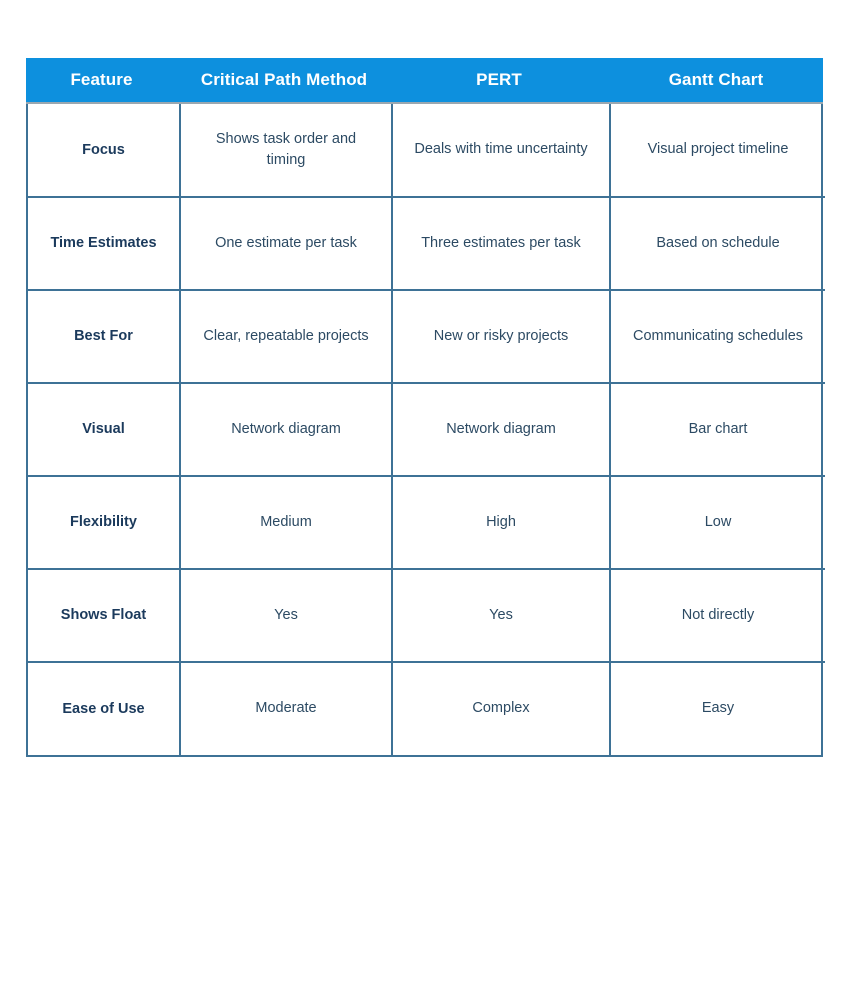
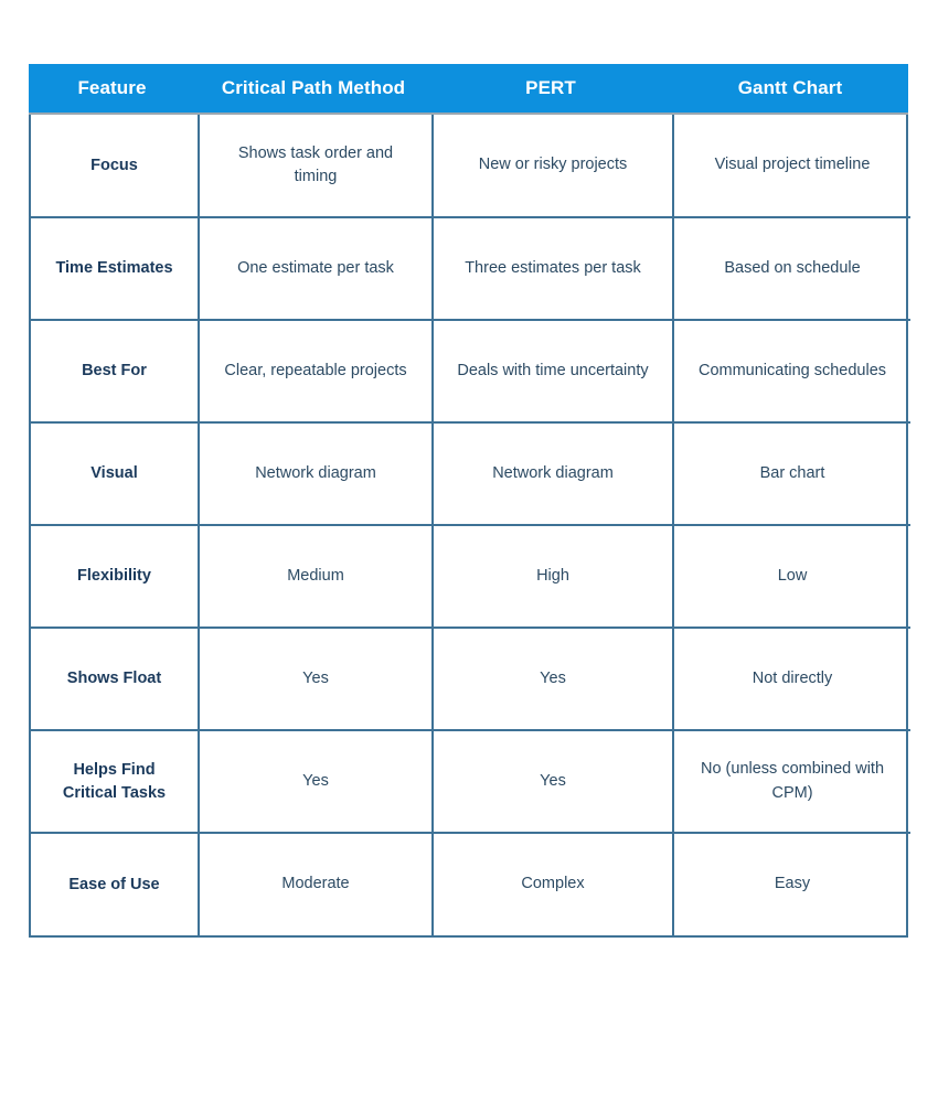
  Feature	Critical Path Method	PERT	Gantt Chart
- Focus	Shows task order and timing	Deals with time uncertainty	Visual project timeline
+ Focus	Shows task order and timing	New or risky projects	Visual project timeline
  Time Estimates	One estimate per task	Three estimates per task	Based on schedule
- Best For	Clear, repeatable projects	New or risky projects	Communicating schedules
+ Best For	Clear, repeatable projects	Deals with time uncertainty	Communicating schedules
  Visual	Network diagram	Network diagram	Bar chart
  Flexibility	Medium	High	Low
  Shows Float	Yes	Yes	Not directly
+ Helps Find Critical Tasks	Yes	Yes	No (unless combined with CPM)
  Ease of Use	Moderate	Complex	Easy
